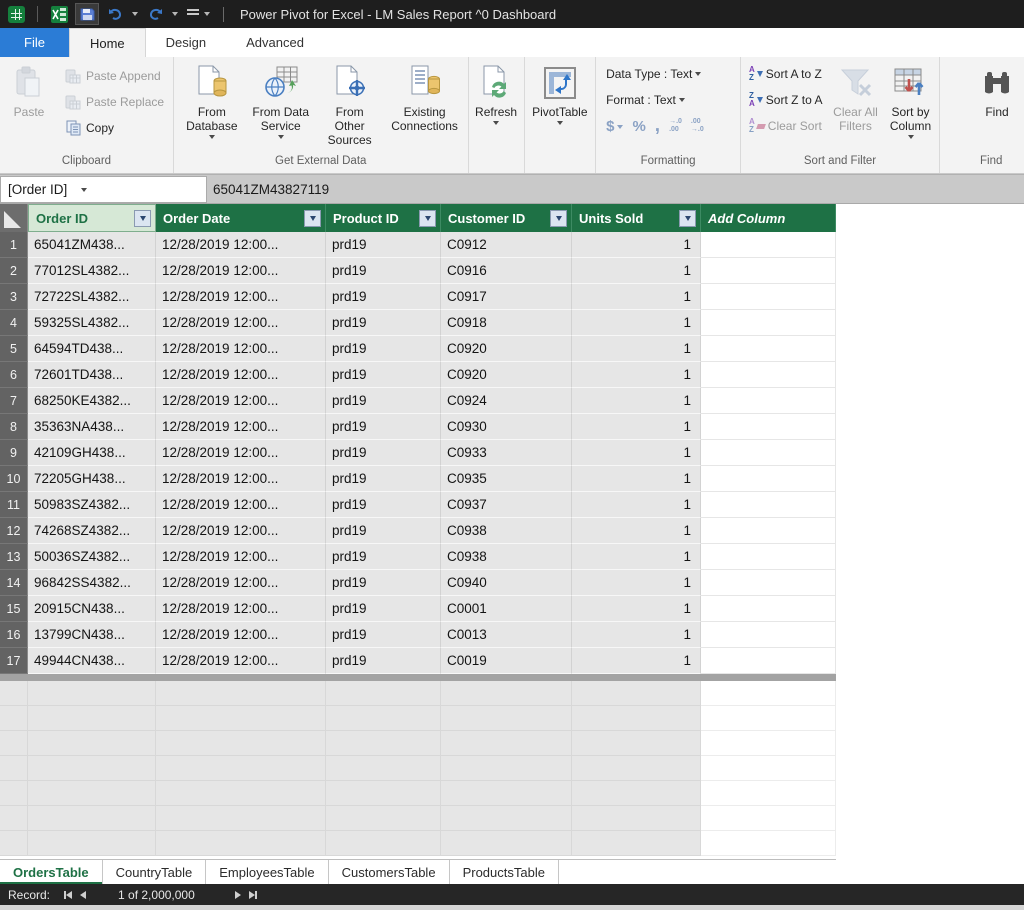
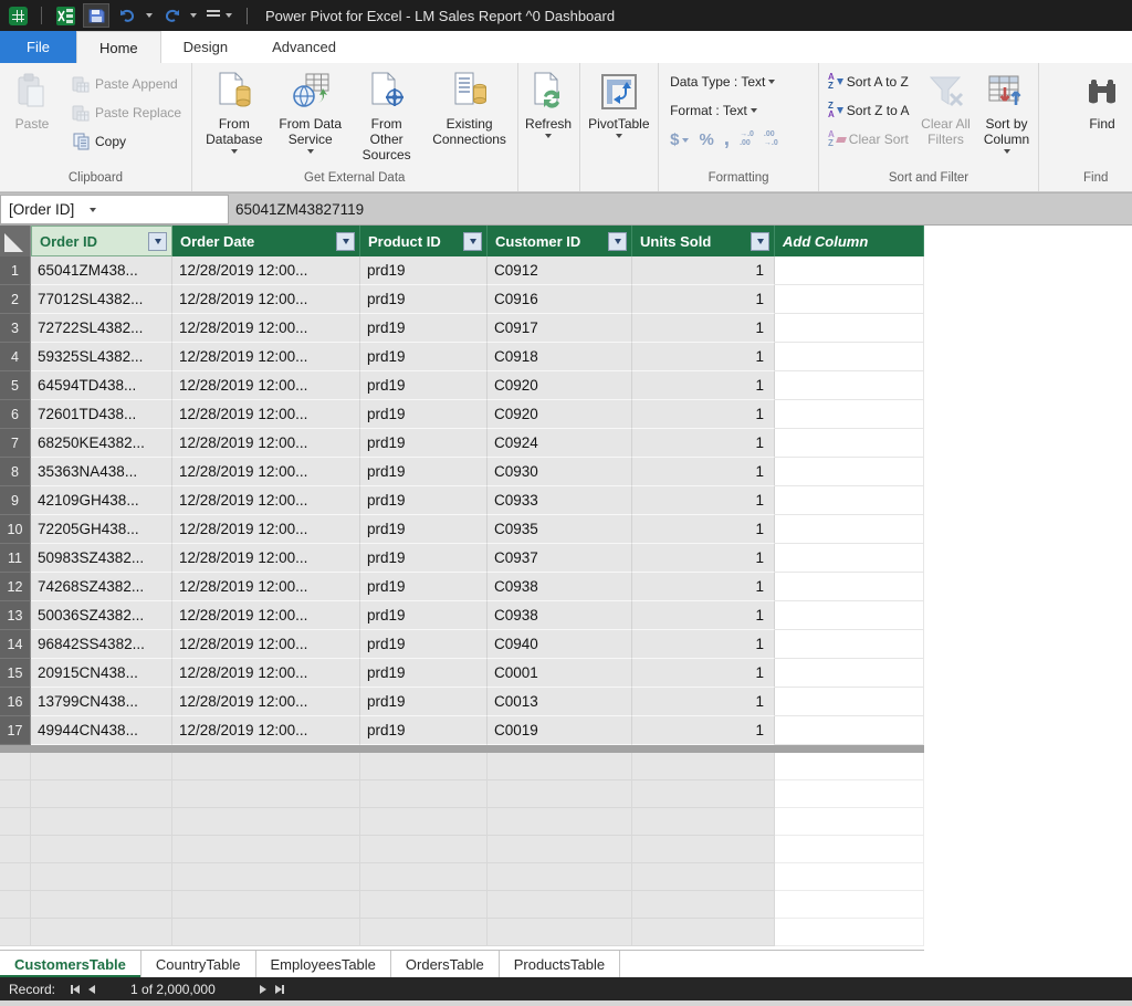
  Power Pivot for Excel - LM Sales Report ^0 Dashboard
  File
  Home
  Design
  Advanced
  Paste
  Paste Append
  Paste Replace
  Copy
  Clipboard
  From Database
  From Data Service
  From Other Sources
  Existing Connections
  Get External Data
  Refresh
  PivotTable
  Data Type : Text
  Format : Text
  $
  %
  ,
  Formatting
  A
  Z
  Sort A to Z
  Z
  A
  Sort Z to A
  A
  Z
  Clear Sort
  Clear All Filters
  Sort by Column
  Sort and Filter
  Find
  Find
  [Order ID]
  65041ZM43827119
  Order ID
  Order Date
  Product ID
  Customer ID
  Units Sold
  Add Column
  1
  65041ZM438...
  12/28/2019 12:00...
  prd19
  C0912
  1
  2
  77012SL4382...
  12/28/2019 12:00...
  prd19
  C0916
  1
  3
  72722SL4382...
  12/28/2019 12:00...
  prd19
  C0917
  1
  4
  59325SL4382...
  12/28/2019 12:00...
  prd19
  C0918
  1
  5
  64594TD438...
  12/28/2019 12:00...
  prd19
  C0920
  1
  6
  72601TD438...
  12/28/2019 12:00...
  prd19
  C0920
  1
  7
  68250KE4382...
  12/28/2019 12:00...
  prd19
  C0924
  1
  8
  35363NA438...
  12/28/2019 12:00...
  prd19
  C0930
  1
  9
  42109GH438...
  12/28/2019 12:00...
  prd19
  C0933
  1
  10
  72205GH438...
  12/28/2019 12:00...
  prd19
  C0935
  1
  11
  50983SZ4382...
  12/28/2019 12:00...
  prd19
  C0937
  1
  12
  74268SZ4382...
  12/28/2019 12:00...
  prd19
  C0938
  1
  13
  50036SZ4382...
  12/28/2019 12:00...
  prd19
  C0938
  1
  14
  96842SS4382...
  12/28/2019 12:00...
  prd19
  C0940
  1
  15
  20915CN438...
  12/28/2019 12:00...
  prd19
  C0001
  1
  16
  13799CN438...
  12/28/2019 12:00...
  prd19
  C0013
  1
  17
  49944CN438...
  12/28/2019 12:00...
  prd19
  C0019
  1
- OrdersTable
+ CustomersTable
  CountryTable
  EmployeesTable
- CustomersTable
+ OrdersTable
  ProductsTable
  Record:
  1 of 2,000,000
